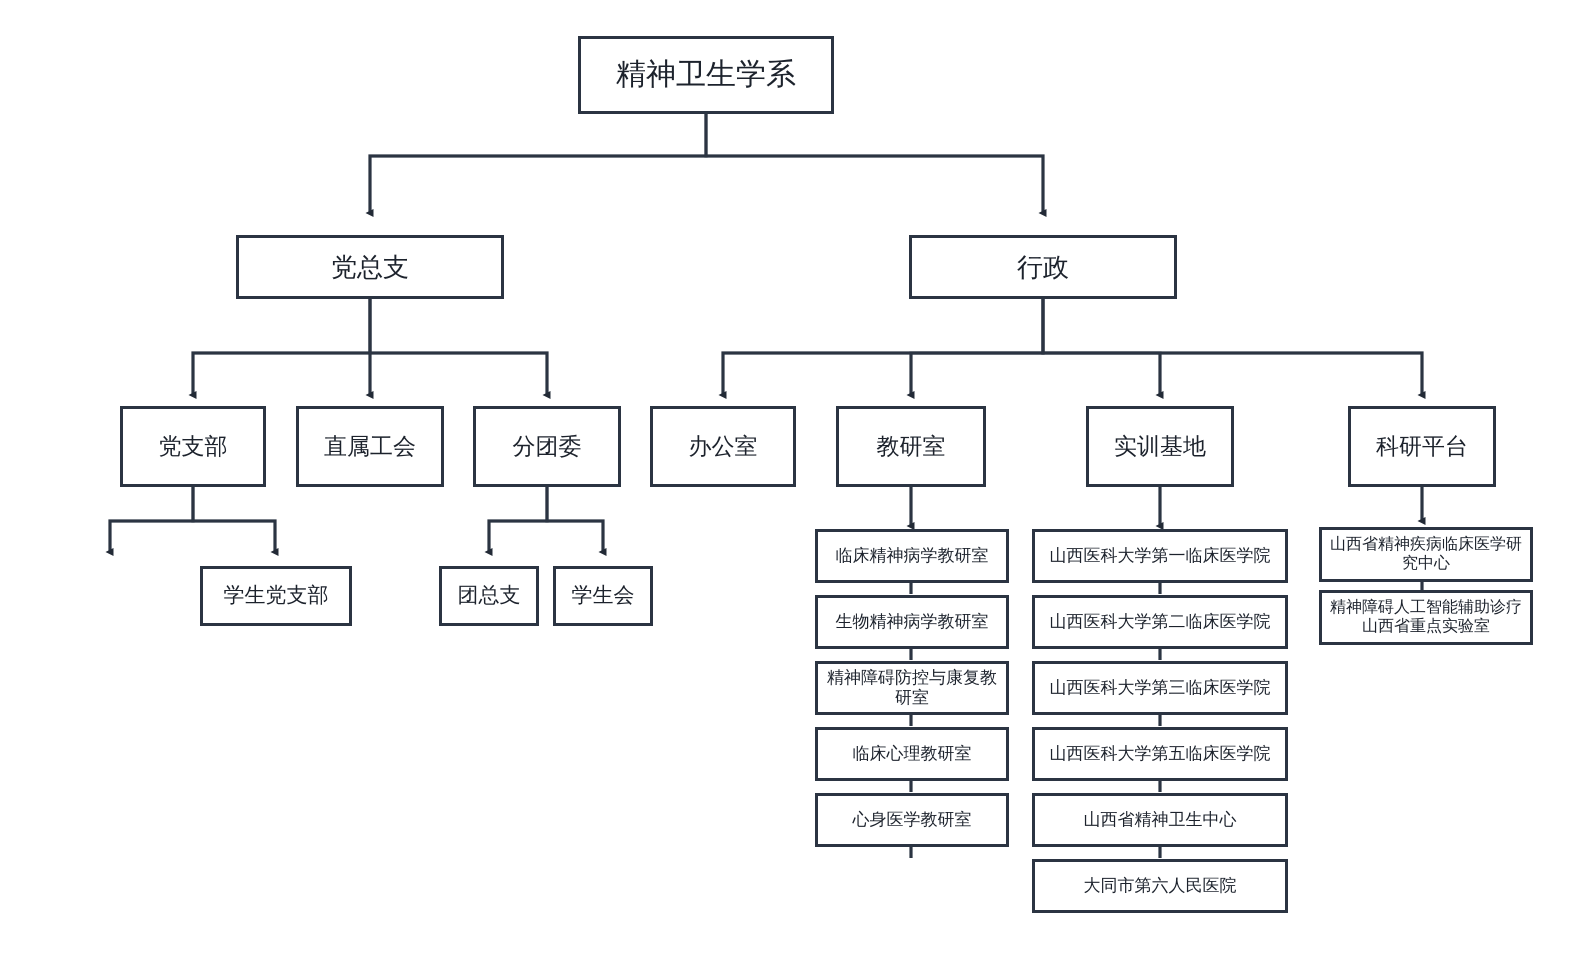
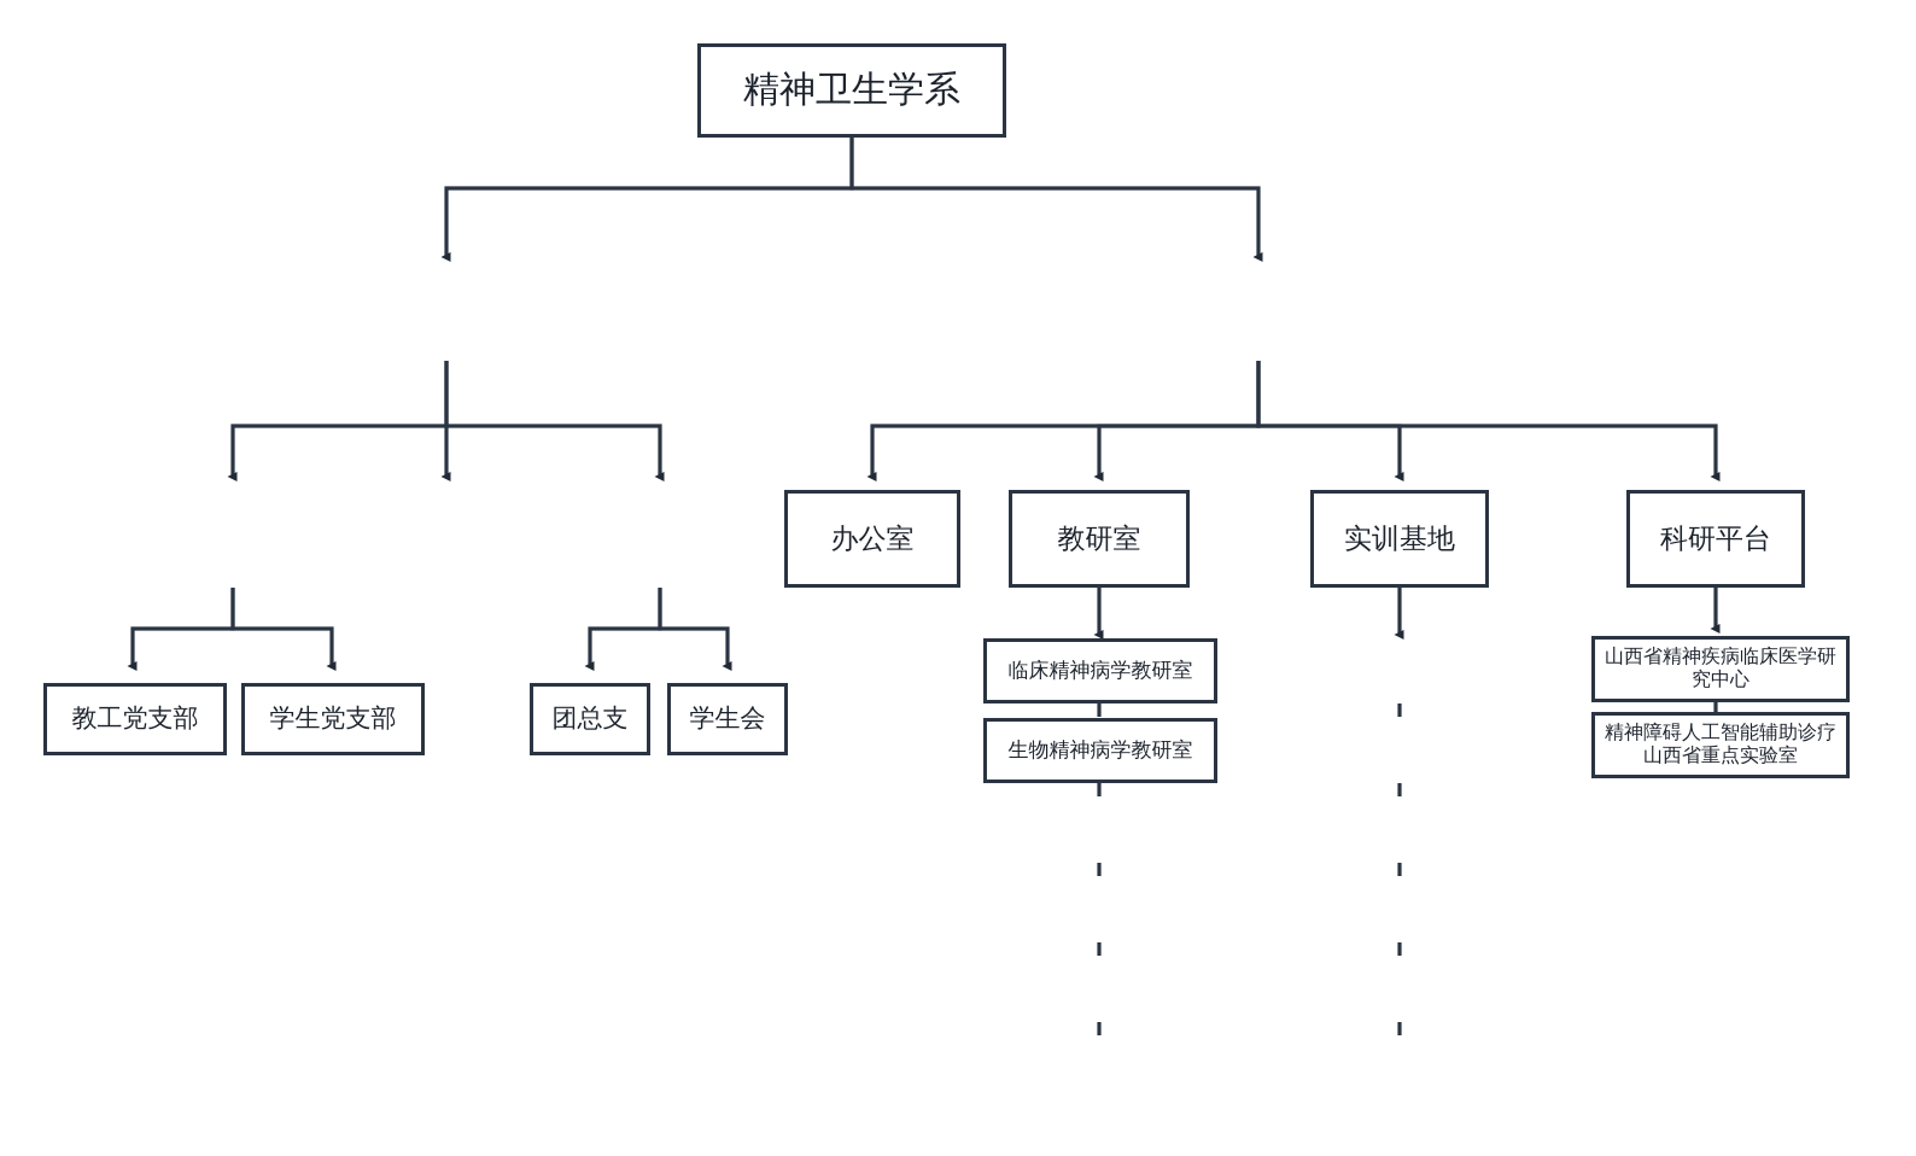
  精神卫生学系
- 党总支
- 行政
- 党支部
- 直属工会
- 分团委
  办公室
  教研室
  实训基地
  科研平台
+ 教工党支部
  学生党支部
  团总支
  学生会
  临床精神病学教研室
  生物精神病学教研室
- 精神障碍防控与康复教研室
- 临床心理教研室
- 心身医学教研室
- 山西医科大学第一临床医学院
- 山西医科大学第二临床医学院
- 山西医科大学第三临床医学院
- 山西医科大学第五临床医学院
- 山西省精神卫生中心
- 大同市第六人民医院
  山西省精神疾病临床医学研究中心
  精神障碍人工智能辅助诊疗山西省重点实验室
